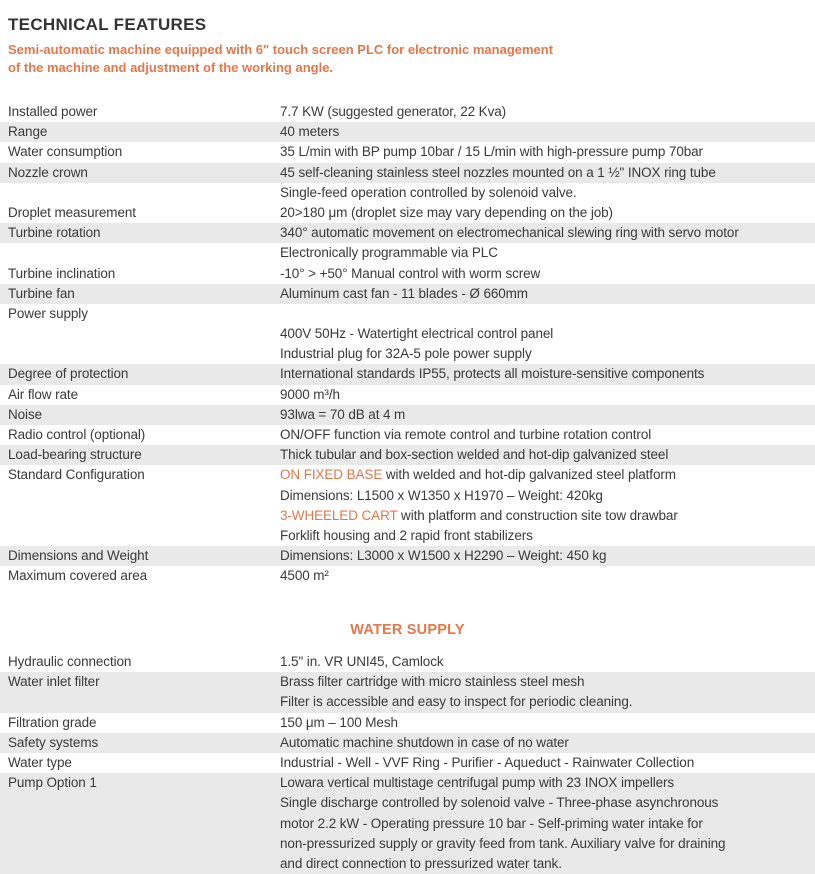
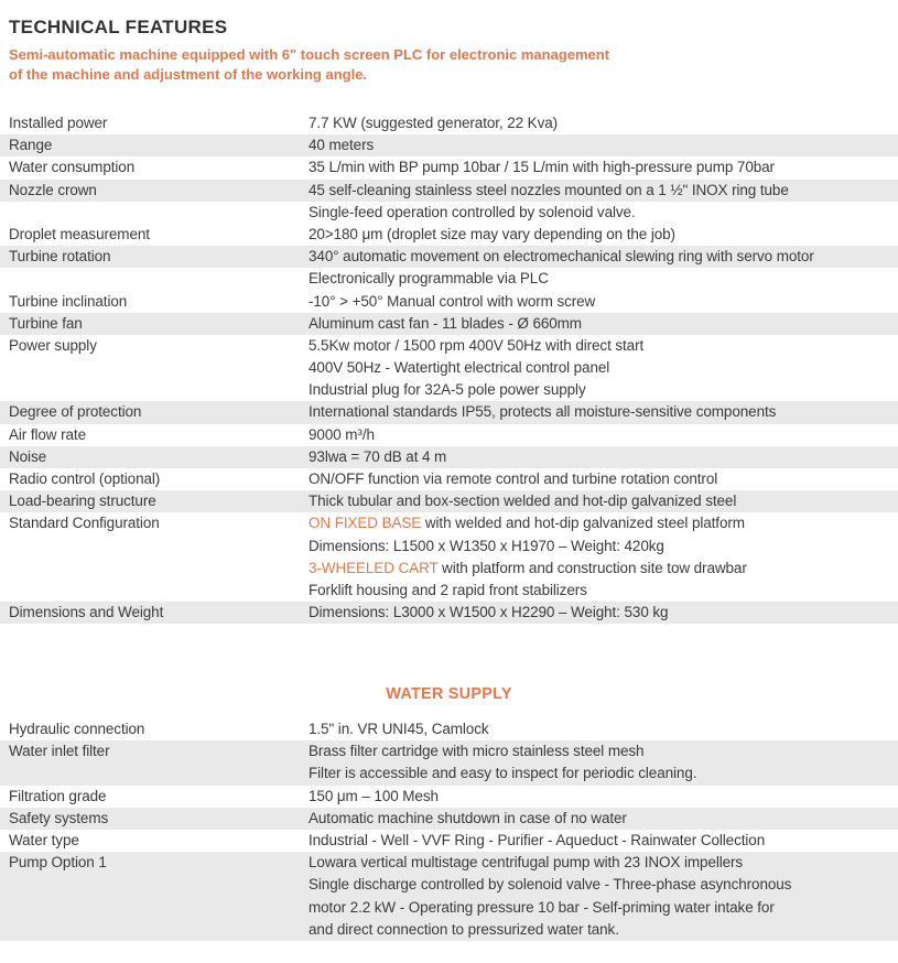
  TECHNICAL FEATURES
  Semi-automatic machine equipped with 6" touch screen PLC for electronic management
  of the machine and adjustment of the working angle.
  Installed power
  7.7 KW (suggested generator, 22 Kva)
  Range
  40 meters
  Water consumption
  35 L/min with BP pump 10bar / 15 L/min with high-pressure pump 70bar
  Nozzle crown
  45 self-cleaning stainless steel nozzles mounted on a 1 ½" INOX ring tube
  Single-feed operation controlled by solenoid valve.
  Droplet measurement
  20>180 μm (droplet size may vary depending on the job)
  Turbine rotation
  340° automatic movement on electromechanical slewing ring with servo motor
  Electronically programmable via PLC
  Turbine inclination
  -10° > +50° Manual control with worm screw
  Turbine fan
  Aluminum cast fan - 11 blades - Ø 660mm
  Power supply
+ 5.5Kw motor / 1500 rpm 400V 50Hz with direct start
  400V 50Hz - Watertight electrical control panel
  Industrial plug for 32A-5 pole power supply
  Degree of protection
  International standards IP55, protects all moisture-sensitive components
  Air flow rate
  9000 m³/h
  Noise
  93lwa = 70 dB at 4 m
  Radio control (optional)
  ON/OFF function via remote control and turbine rotation control
  Load-bearing structure
  Thick tubular and box-section welded and hot-dip galvanized steel
  Standard Configuration
  ON FIXED BASE with welded and hot-dip galvanized steel platform
  Dimensions: L1500 x W1350 x H1970 – Weight: 420kg
  3-WHEELED CART with platform and construction site tow drawbar
  Forklift housing and 2 rapid front stabilizers
  Dimensions and Weight
- Dimensions: L3000 x W1500 x H2290 – Weight: 450 kg
+ Dimensions: L3000 x W1500 x H2290 – Weight: 530 kg
- Maximum covered area
- 4500 m²
  WATER SUPPLY
  Hydraulic connection
  1.5" in. VR UNI45, Camlock
  Water inlet filter
  Brass filter cartridge with micro stainless steel mesh
  Filter is accessible and easy to inspect for periodic cleaning.
  Filtration grade
  150 μm – 100 Mesh
  Safety systems
  Automatic machine shutdown in case of no water
  Water type
  Industrial - Well - VVF Ring - Purifier - Aqueduct - Rainwater Collection
  Pump Option 1
  Lowara vertical multistage centrifugal pump with 23 INOX impellers
  Single discharge controlled by solenoid valve - Three-phase asynchronous
  motor 2.2 kW - Operating pressure 10 bar - Self-priming water intake for
- non-pressurized supply or gravity feed from tank. Auxiliary valve for draining
  and direct connection to pressurized water tank.
